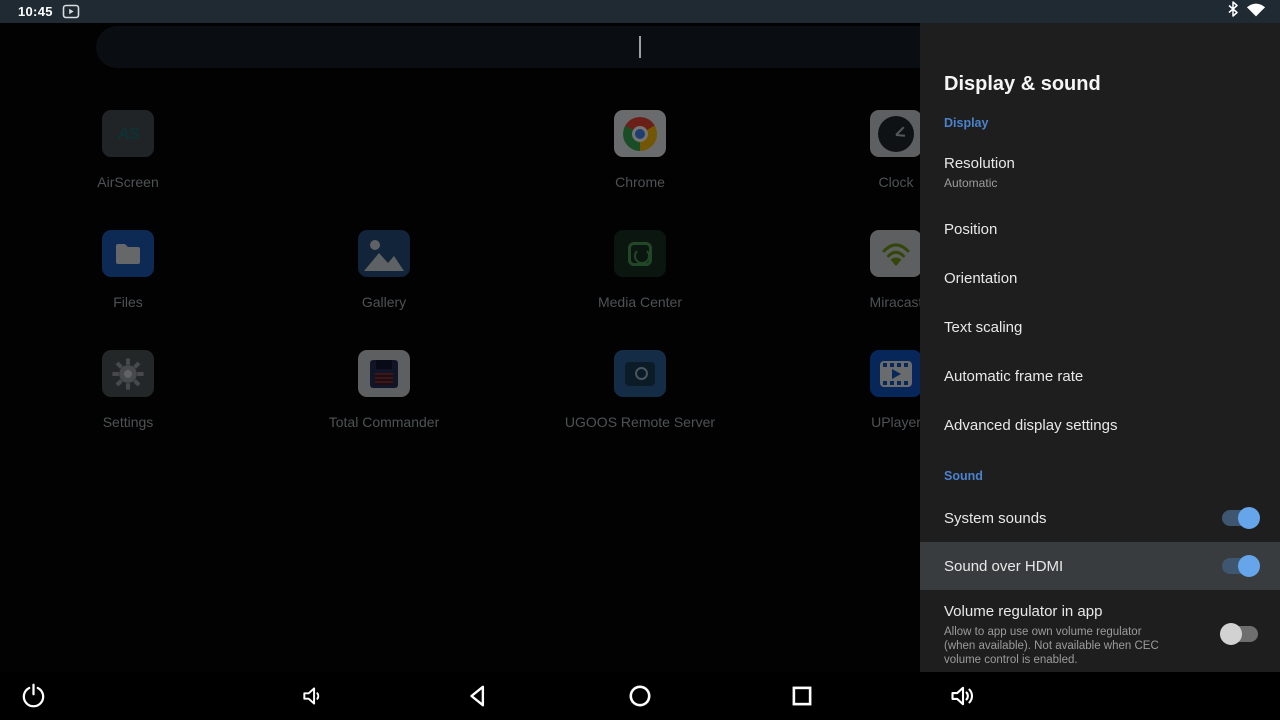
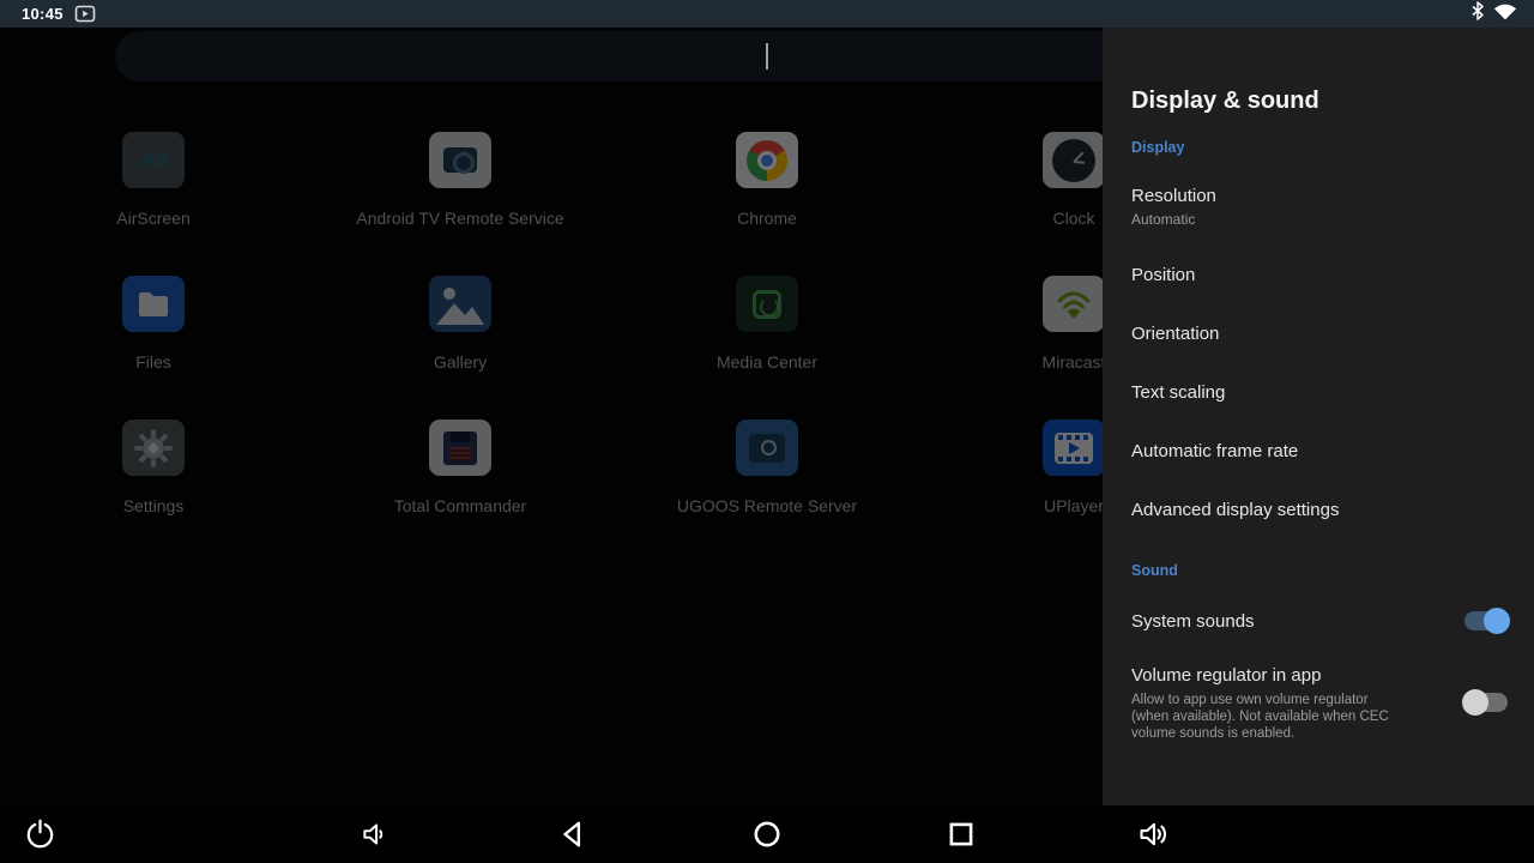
  10:45
  AirScreen
+ Android TV Remote Service
  Chrome
  Clock
  Files
  Gallery
  Media Center
  Miracas
  Settings
  Total Commander
  UGOOS Remote Server
  UPlayer
  Display & sound
  Display
  Resolution
  Automatic
  Position
  Orientation
  Text scaling
  Automatic frame rate
  Advanced display settings
  Sound
  System sounds
- Sound over HDMI
  Volume regulator in app
- Allow to app use own volume regulator (when available). Not available when CEC volume control is enabled.
+ Allow to app use own volume regulator (when available). Not available when CEC volume sounds is enabled.
